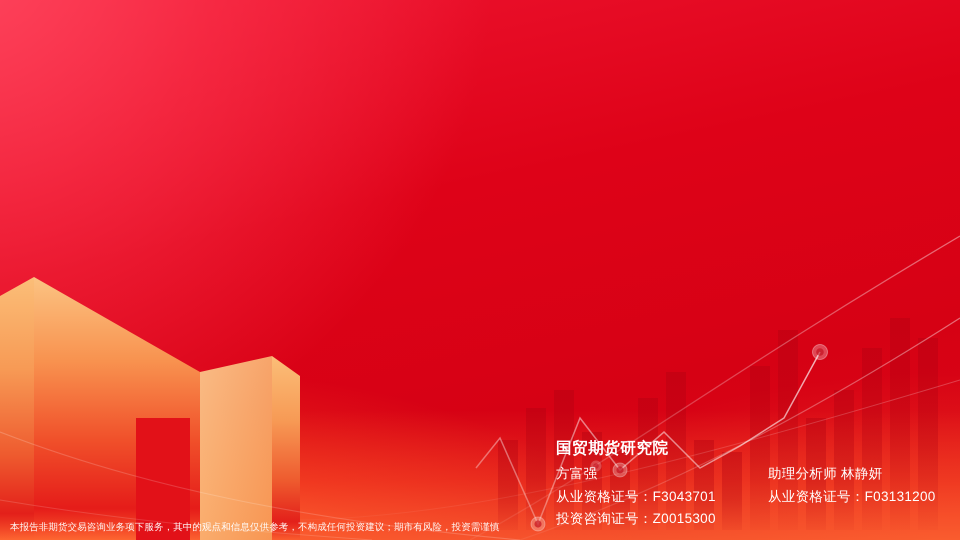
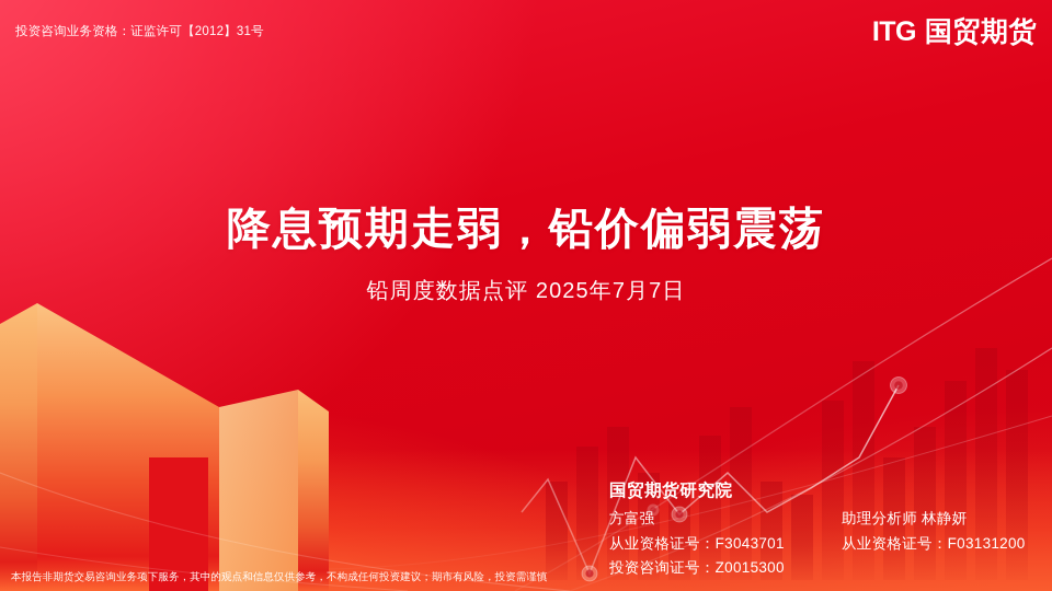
+ 投资咨询业务资格：证监许可【2012】31号
+ ITG
+ 国贸期货
+ 降息预期走弱，铅价偏弱震荡
+ 铅周度数据点评 2025年7月7日
  国贸期货研究院
  方富强
  从业资格证号：F3043701
  投资咨询证号：Z0015300
  助理分析师 林静妍
  从业资格证号：F03131200
  本报告非期货交易咨询业务项下服务，其中的观点和信息仅供参考，不构成任何投资建议；期市有风险，投资需谨慎
